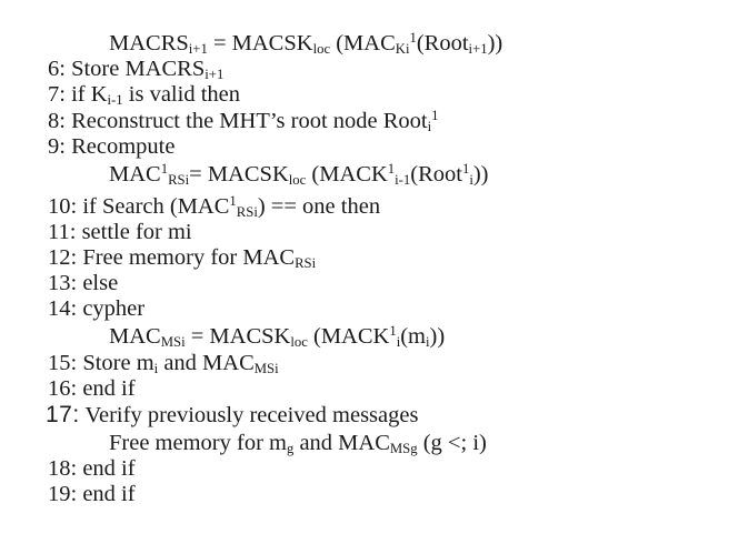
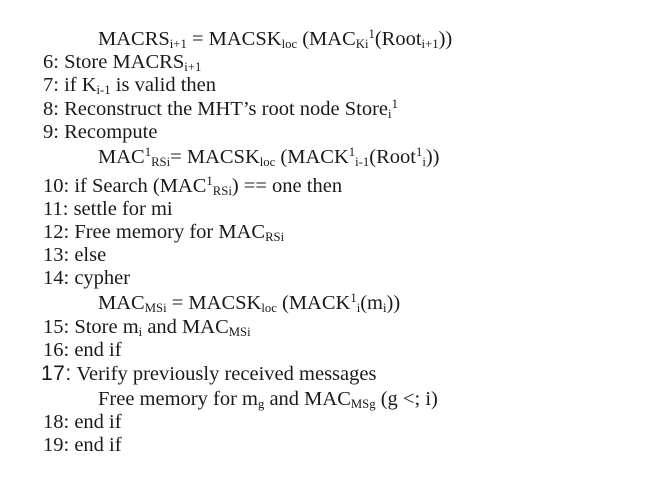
  MACRSi+1 = MACSKloc (MACKi1(Rooti+1))
  6: Store MACRSi+1
  7: if Ki-1 is valid then
- 8: Reconstruct the MHT’s root node Rooti1
+ 8: Reconstruct the MHT’s root node Storei1
  9: Recompute
  MAC1RSi= MACSKloc (MACK1i-1(Root1i))
  10: if Search (MAC1RSi) == one then
  11: settle for mi
  12: Free memory for MACRSi
  13: else
  14: cypher
  MACMSi = MACSKloc (MACK1i(mi))
  15: Store mi and MACMSi
  16: end if
  17: Verify previously received messages
  Free memory for mg and MACMSg (g <; i)
  18: end if
  19: end if
